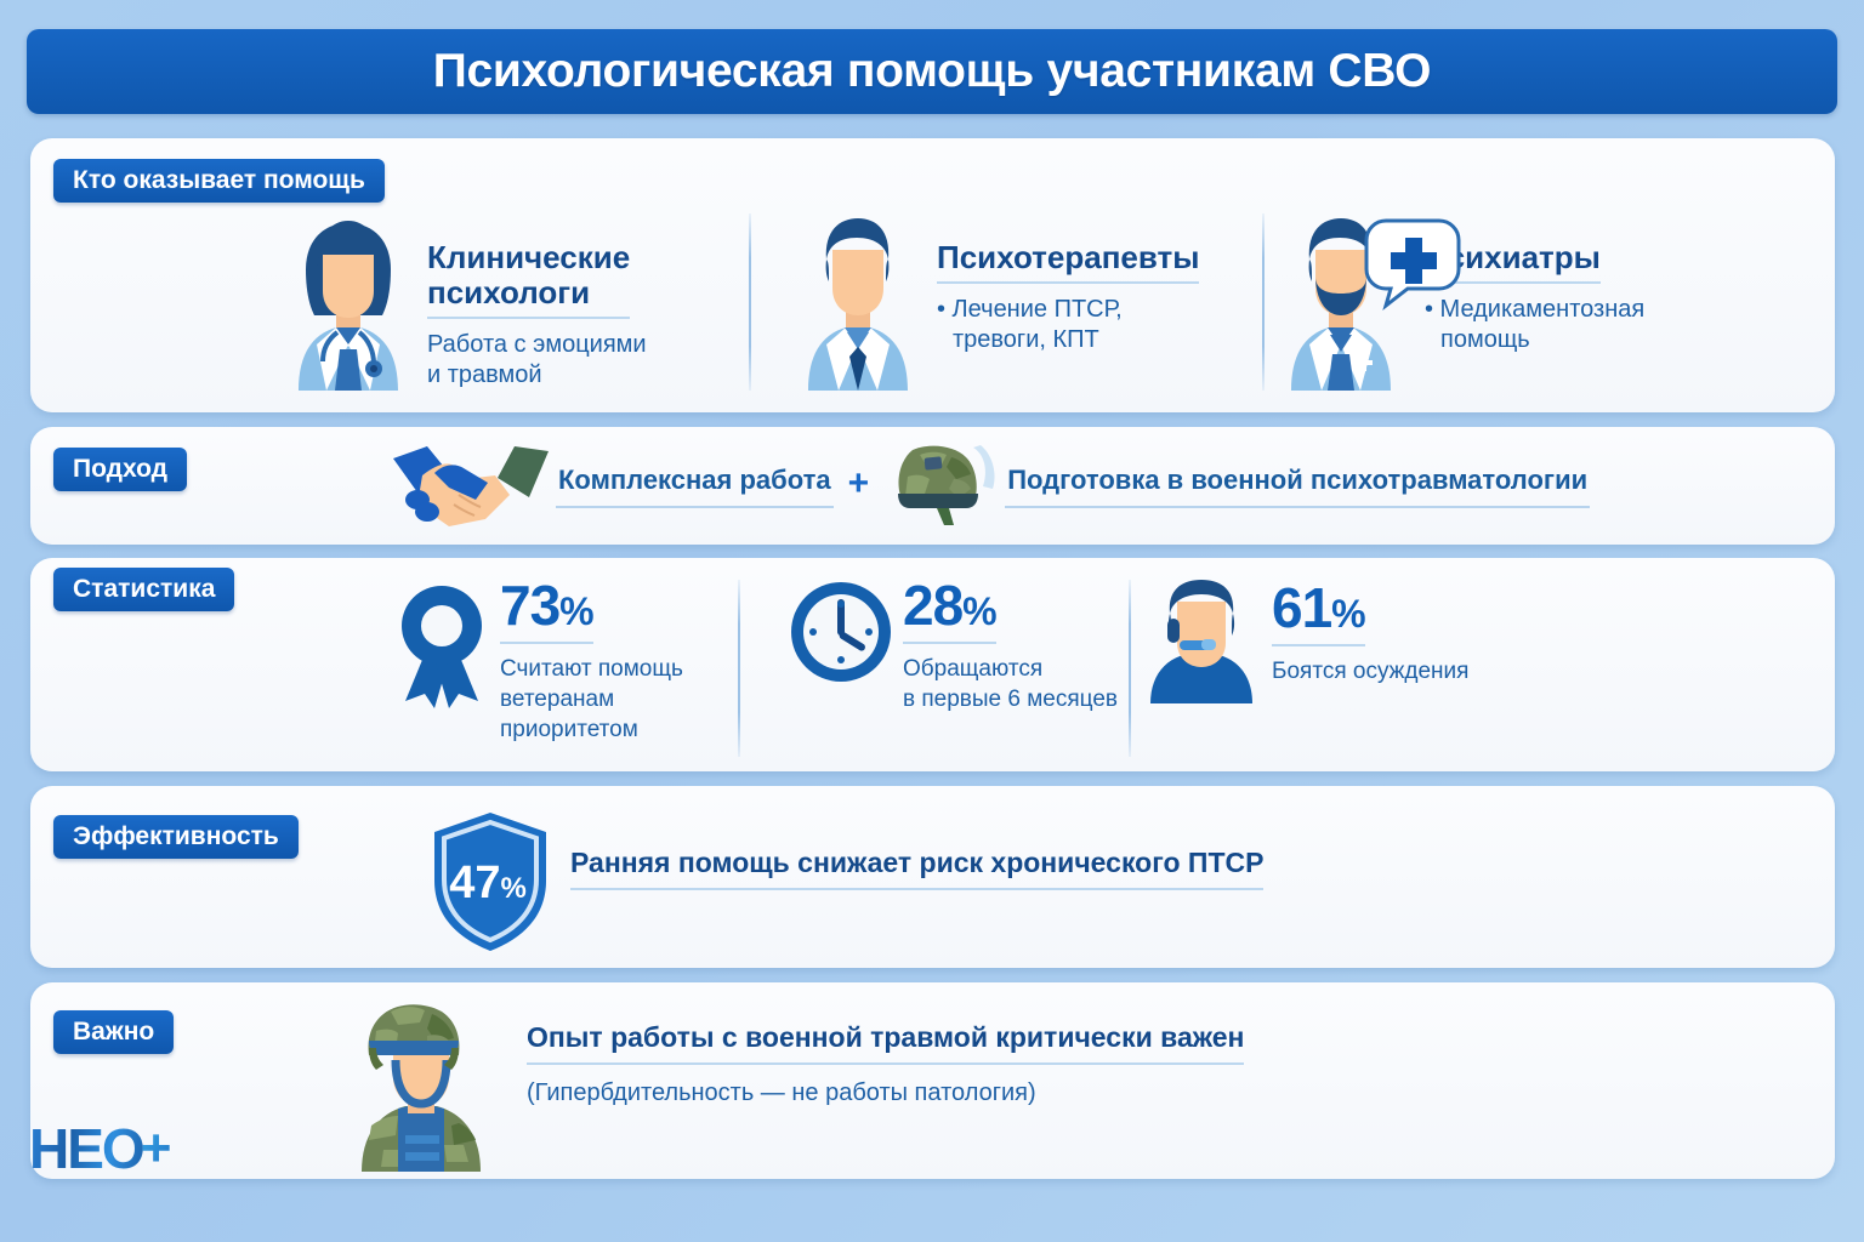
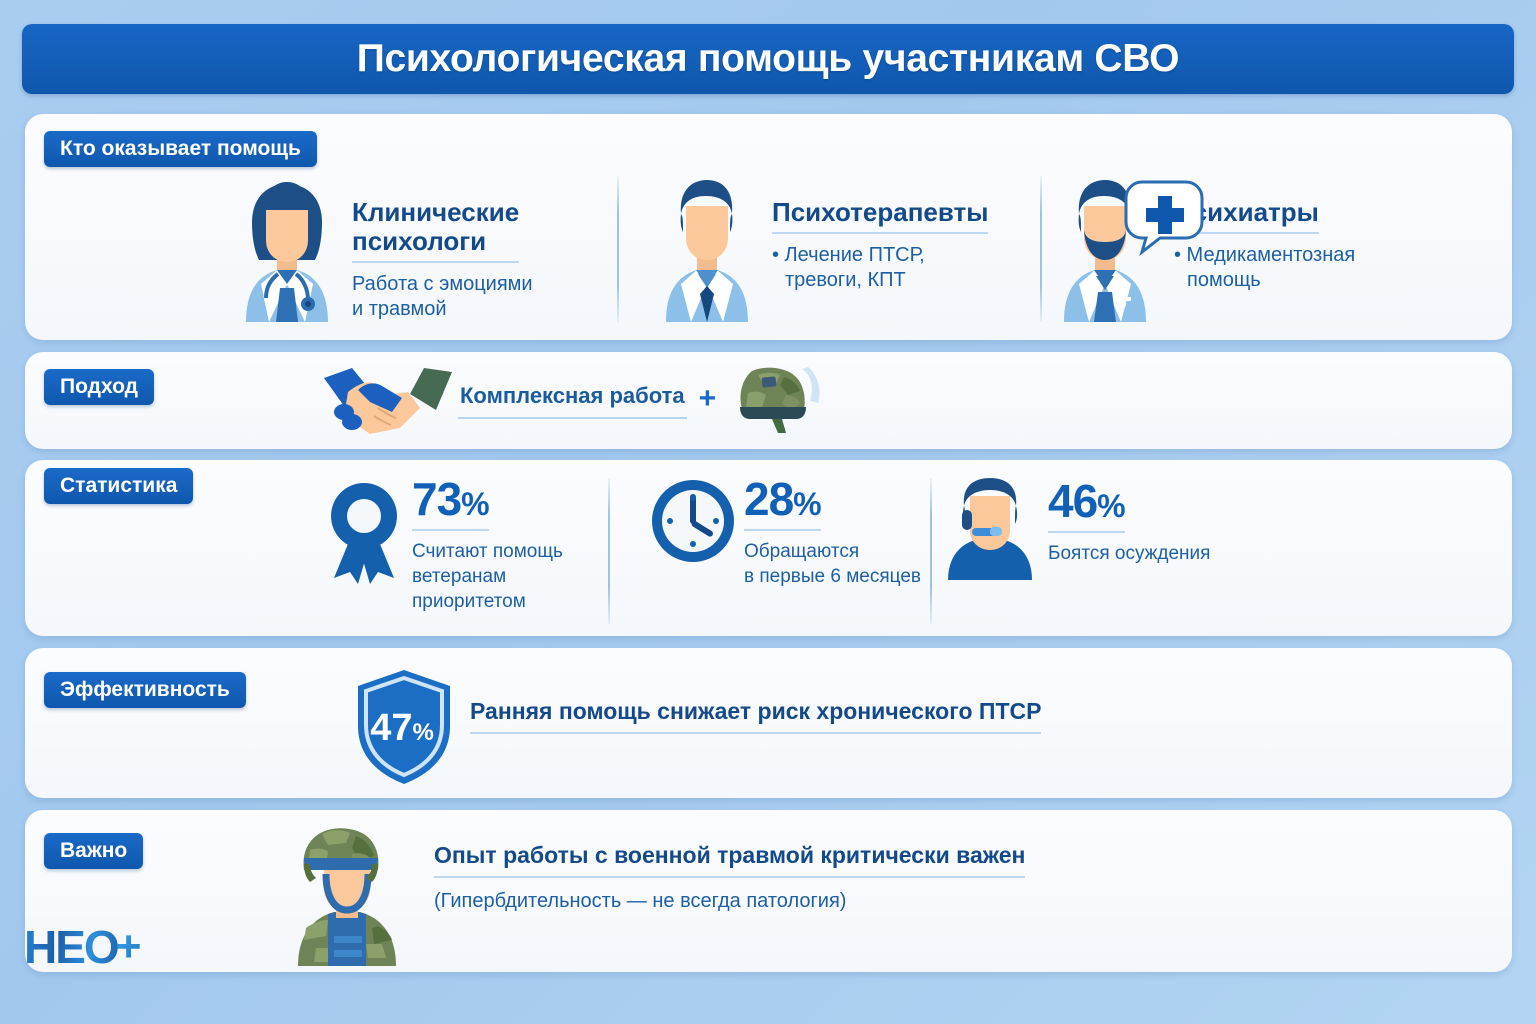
  Психологическая помощь участникам СВО
  Кто оказывает помощь
  Клинические
  психологи
  Работа с эмоциями
  и травмой
  Психотерапевты
  • Лечение ПТСР,
  тревоги, КПТ
  ихиатры
  • Медикаментозная
  помощь
  Подход
  Комплексная работа
  +
- Подготовка в военной психотравматологии
  Статистика
  73%
  Считают помощь
  ветеранам
  приоритетом
  28%
  Обращаются
  в первые 6 месяцев
- 61%
+ 46%
  Боятся осуждения
  Эффективность
  47%
  Ранняя помощь снижает риск хронического ПТСР
  Важно
  Опыт работы с военной травмой критически важен
- (Гипербдительность — не работы патология)
+ (Гипербдительность — не всегда патология)
  НЕО
  +
